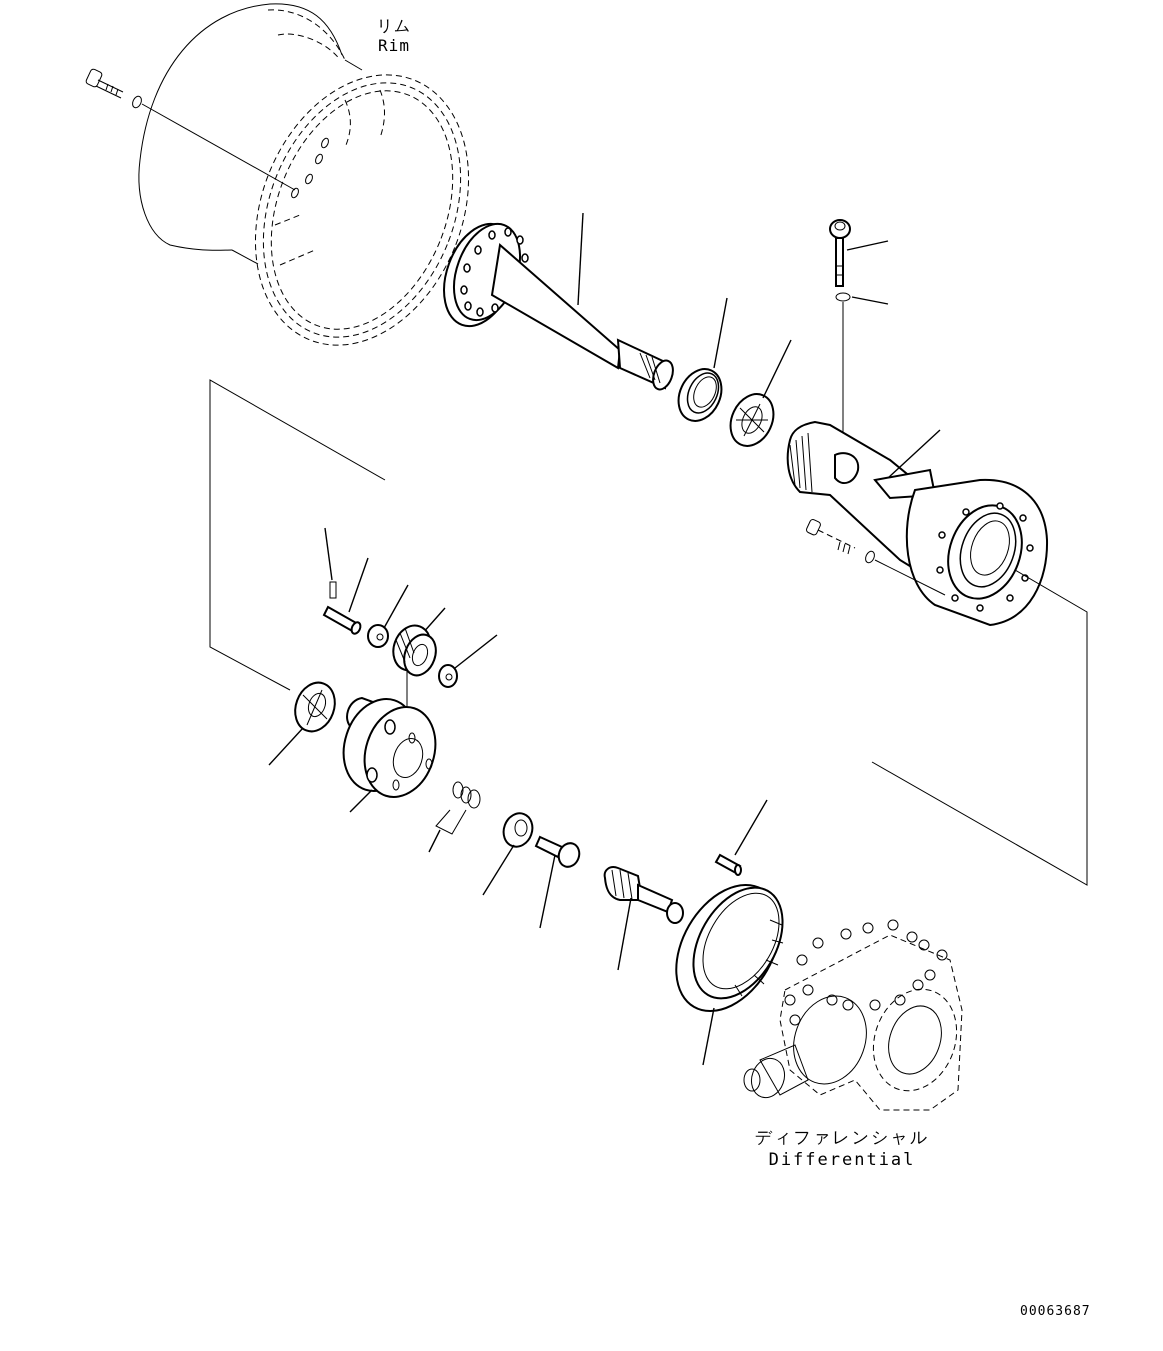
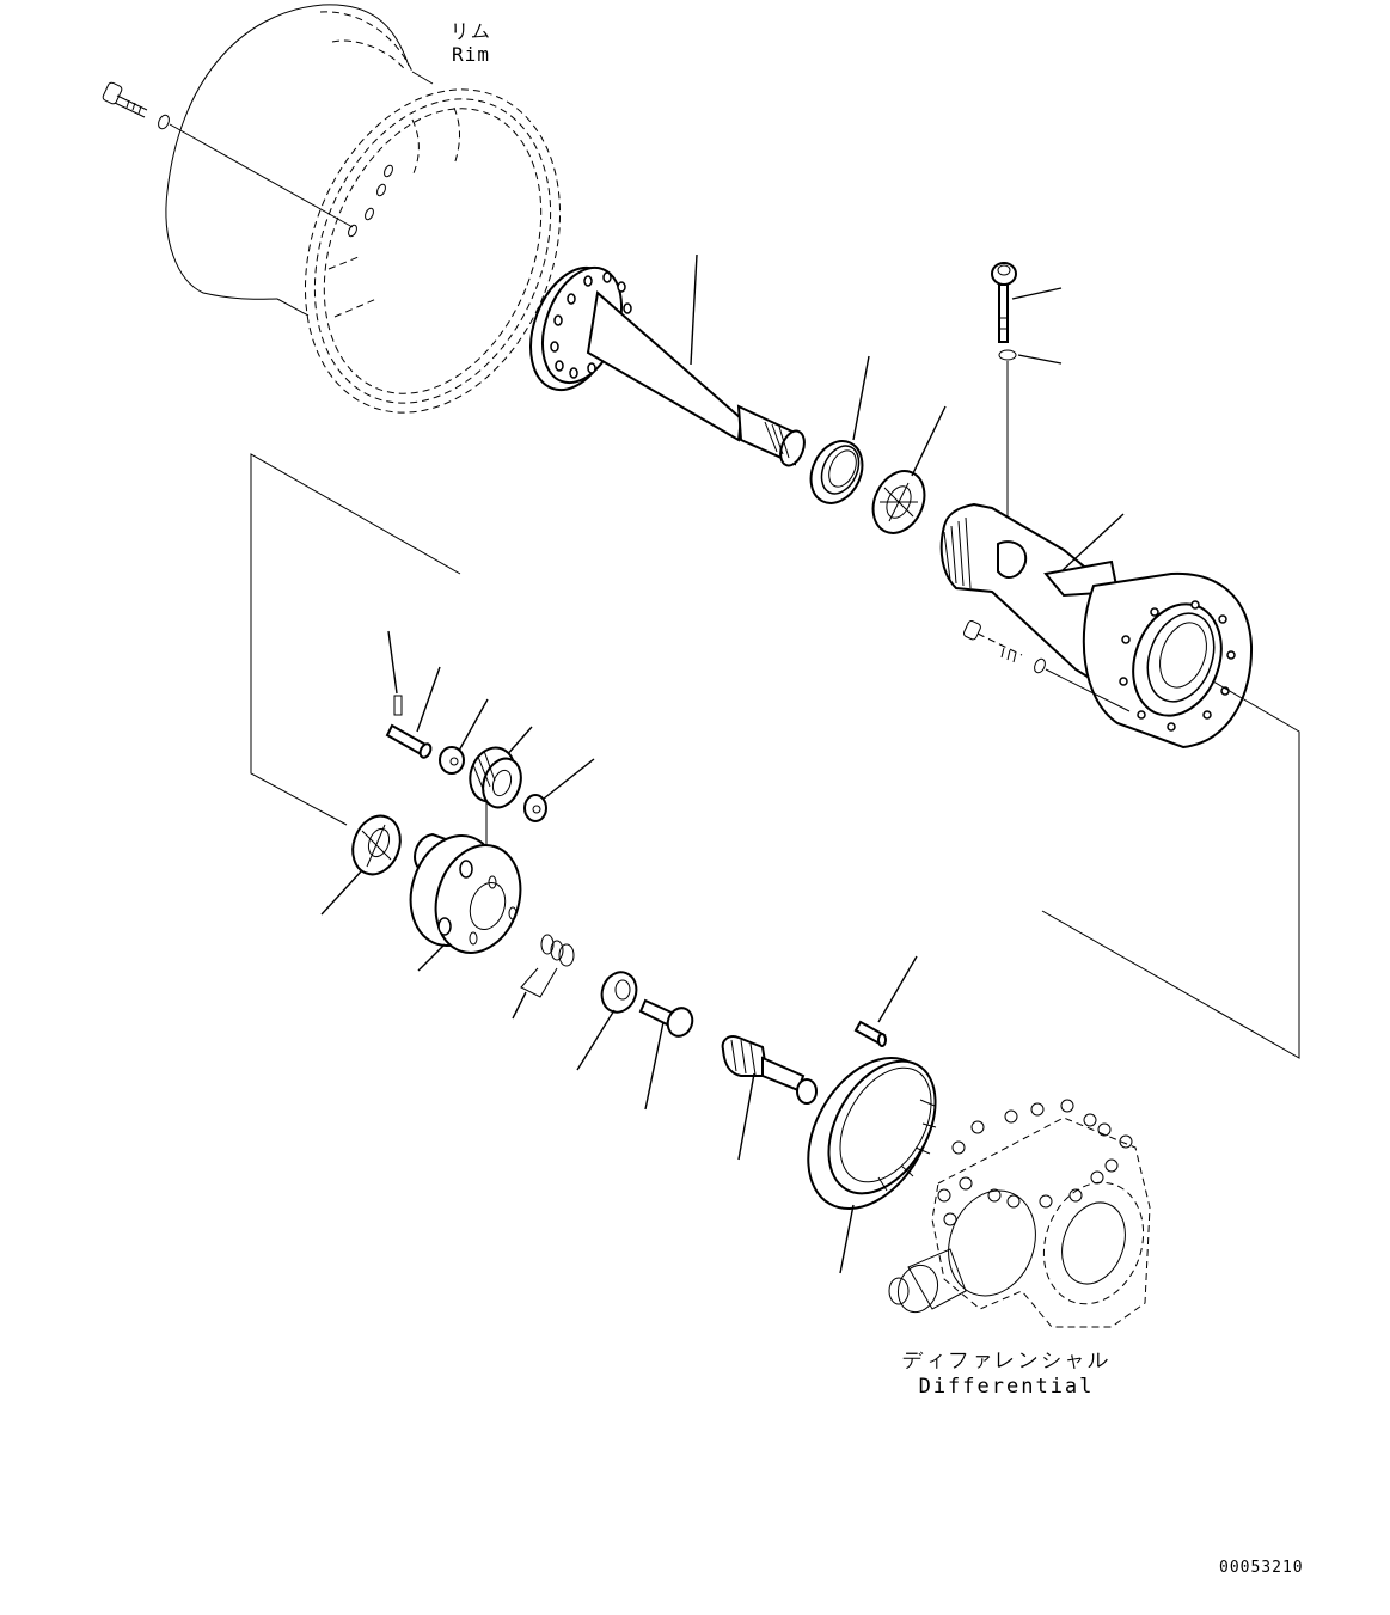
  リム
  Rim
  ディファレンシャル
  Differential
- 00063687
+ 00053210
